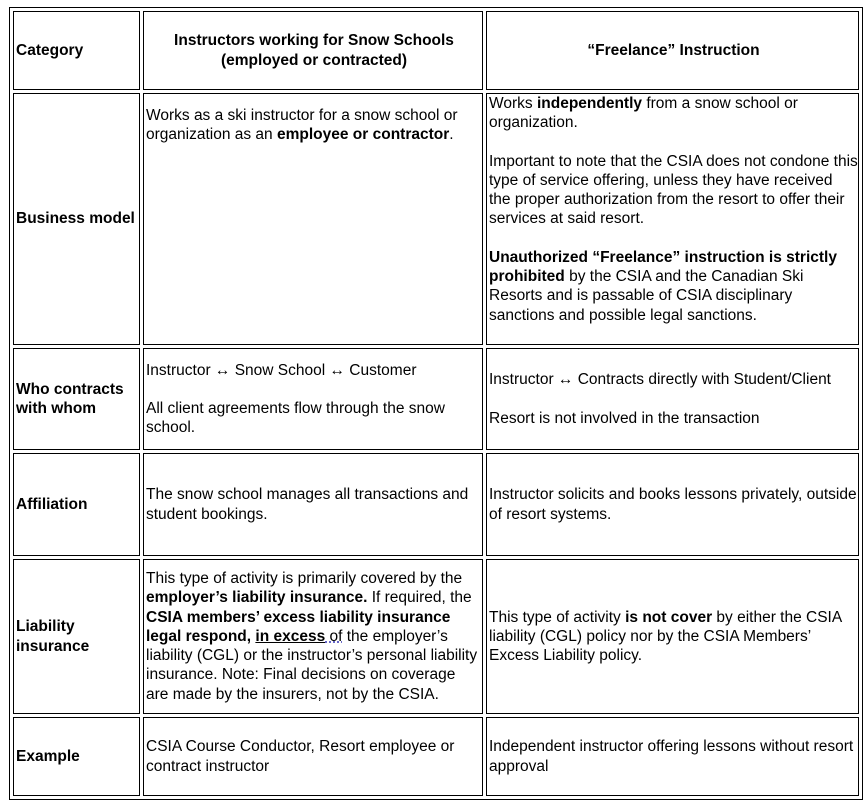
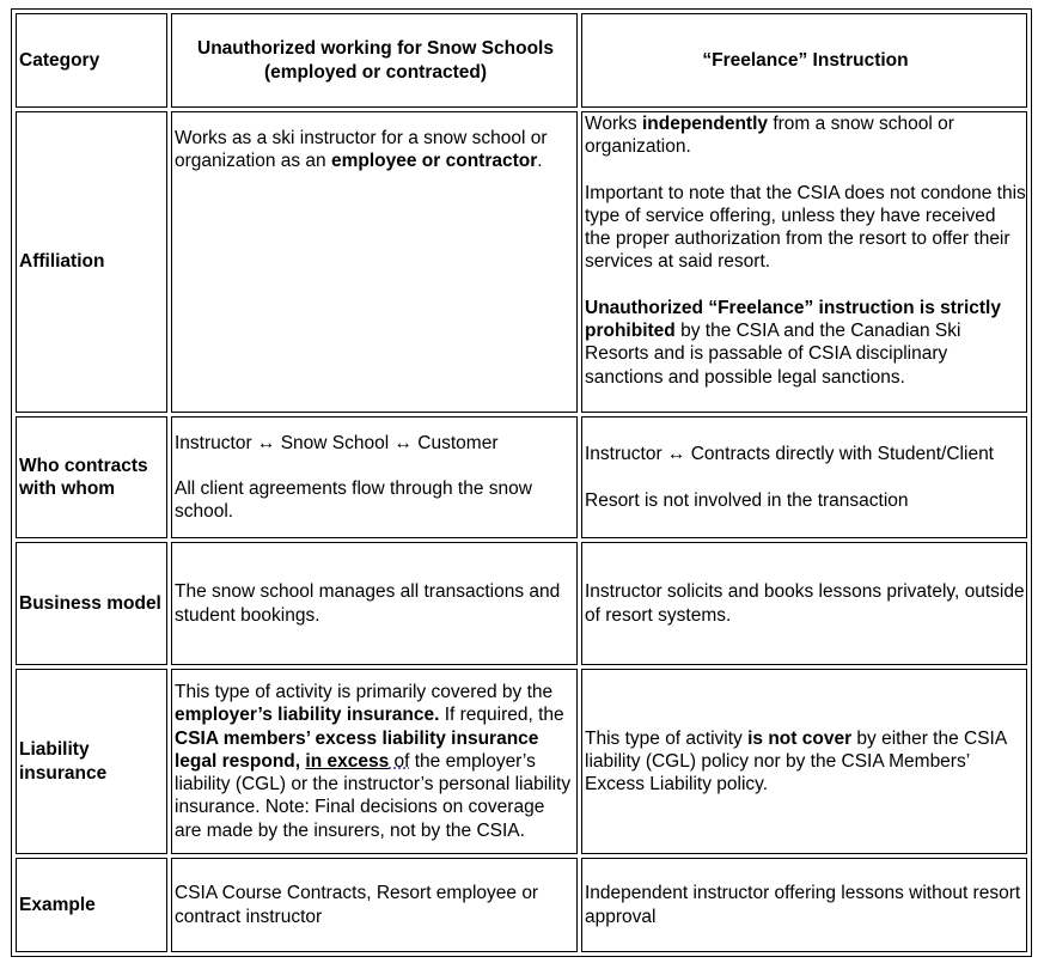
- Category	Instructors working for Snow Schools (employed or contracted)	“Freelance” Instruction
+ Category	Unauthorized working for Snow Schools (employed or contracted)	“Freelance” Instruction
- Business model	Works as a ski instructor for a snow school or organization as an employee or contractor.	Works independently from a snow school or organization. Important to note that the CSIA does not condone this type of service offering, unless they have received the proper authorization from the resort to offer their services at said resort. Unauthorized “Freelance” instruction is strictly prohibited by the CSIA and the Canadian Ski Resorts and is passable of CSIA disciplinary sanctions and possible legal sanctions.
+ Affiliation	Works as a ski instructor for a snow school or organization as an employee or contractor.	Works independently from a snow school or organization. Important to note that the CSIA does not condone this type of service offering, unless they have received the proper authorization from the resort to offer their services at said resort. Unauthorized “Freelance” instruction is strictly prohibited by the CSIA and the Canadian Ski Resorts and is passable of CSIA disciplinary sanctions and possible legal sanctions.
  Who contracts with whom	Instructor ↔ Snow School ↔ Customer All client agreements flow through the snow school.	Instructor ↔ Contracts directly with Student/Client Resort is not involved in the transaction
- Affiliation	The snow school manages all transactions and student bookings.	Instructor solicits and books lessons privately, outside of resort systems.
+ Business model	The snow school manages all transactions and student bookings.	Instructor solicits and books lessons privately, outside of resort systems.
  Liability insurance	This type of activity is primarily covered by the employer’s liability insurance. If required, the CSIA members’ excess liability insurance legal respond, in excess of the employer’s liability (CGL) or the instructor’s personal liability insurance. Note: Final decisions on coverage are made by the insurers, not by the CSIA.	This type of activity is not cover by either the CSIA liability (CGL) policy nor by the CSIA Members’ Excess Liability policy.
- Example	CSIA Course Conductor, Resort employee or contract instructor	Independent instructor offering lessons without resort approval
+ Example	CSIA Course Contracts, Resort employee or contract instructor	Independent instructor offering lessons without resort approval
